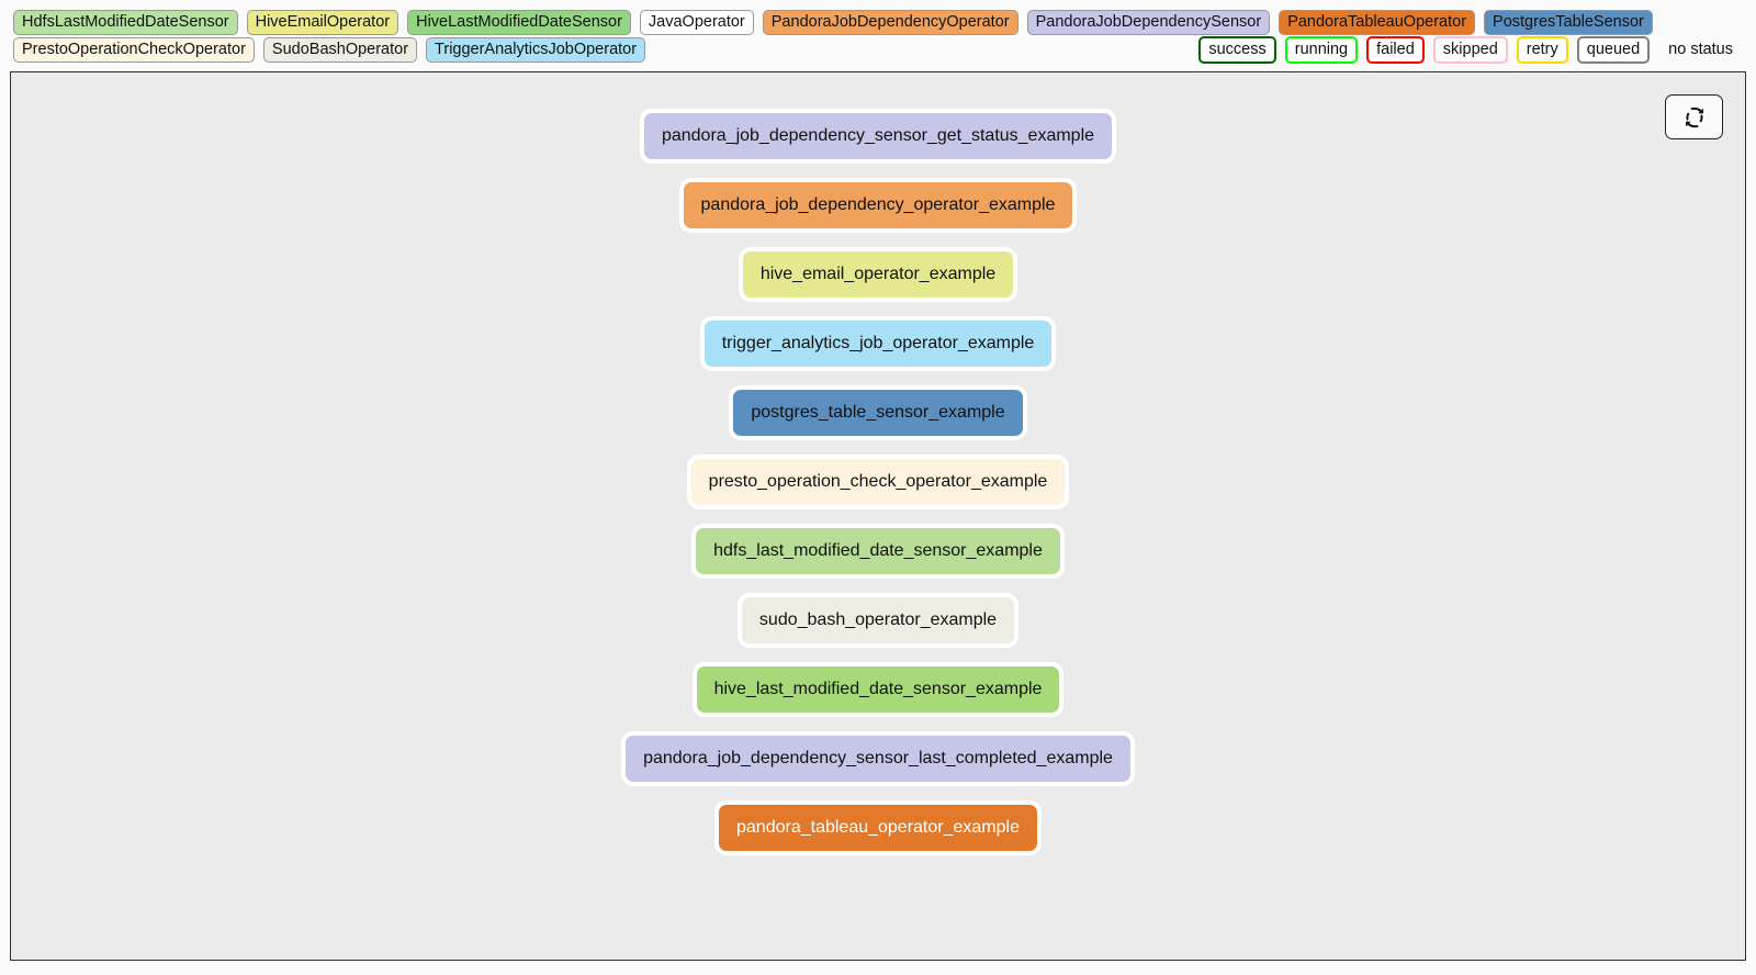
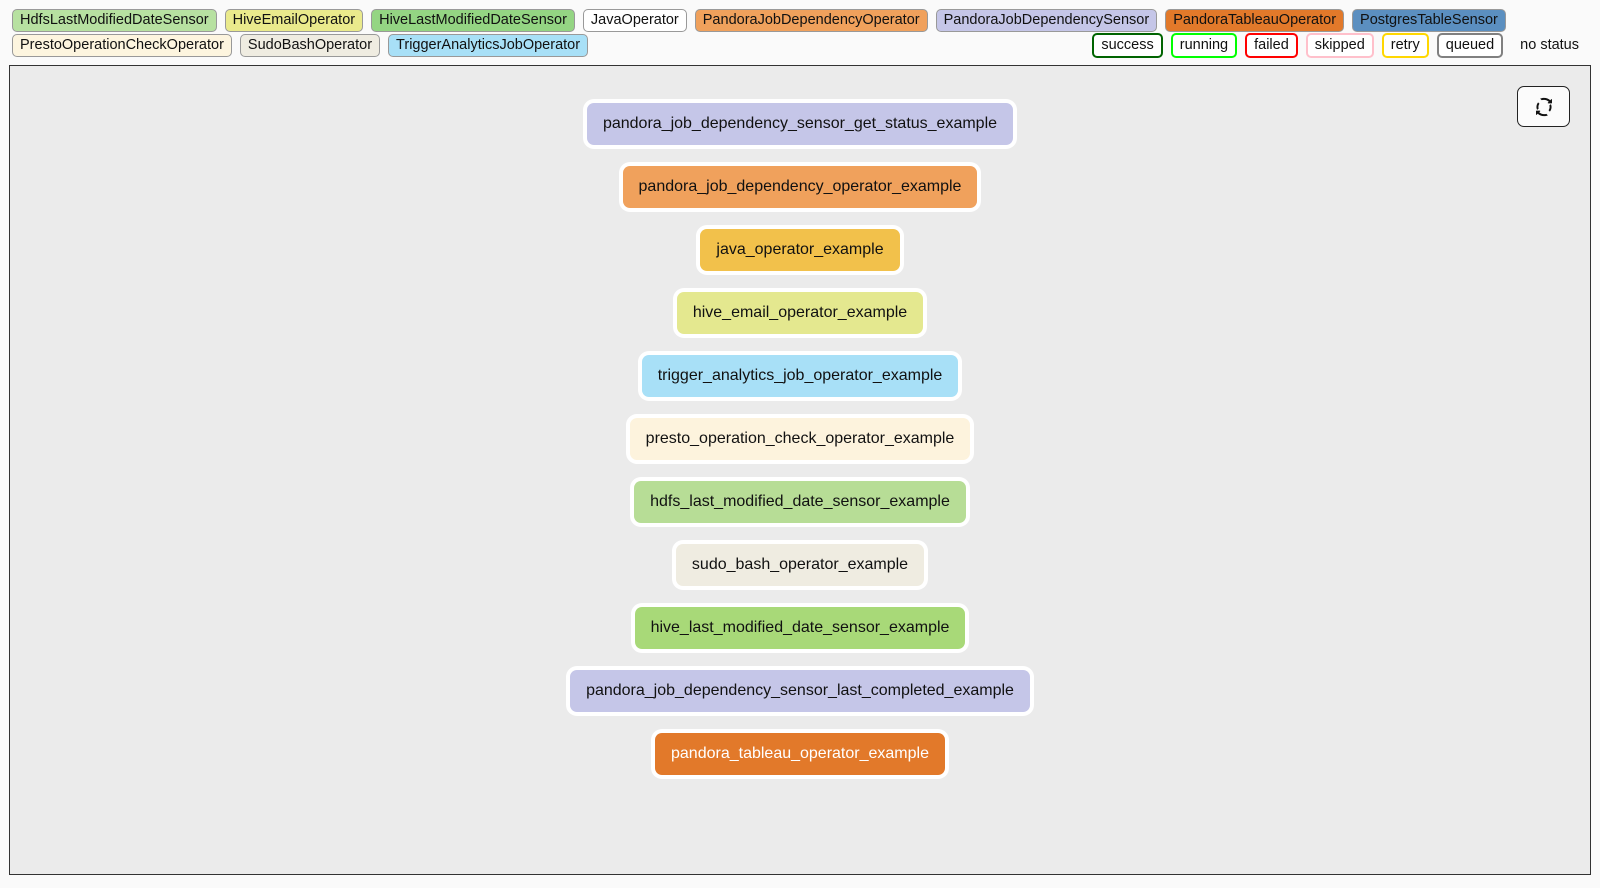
  HdfsLastModifiedDateSensor
  HiveEmailOperator
  HiveLastModifiedDateSensor
  JavaOperator
  PandoraJobDependencyOperator
  PandoraJobDependencySensor
  PandoraTableauOperator
  PostgresTableSensor
  PrestoOperationCheckOperator
  SudoBashOperator
  TriggerAnalyticsJobOperator
  success
  running
  failed
  skipped
  retry
  queued
  no status
  pandora_job_dependency_sensor_get_status_example
  pandora_job_dependency_operator_example
+ java_operator_example
  hive_email_operator_example
  trigger_analytics_job_operator_example
- postgres_table_sensor_example
  presto_operation_check_operator_example
  hdfs_last_modified_date_sensor_example
  sudo_bash_operator_example
  hive_last_modified_date_sensor_example
  pandora_job_dependency_sensor_last_completed_example
  pandora_tableau_operator_example
